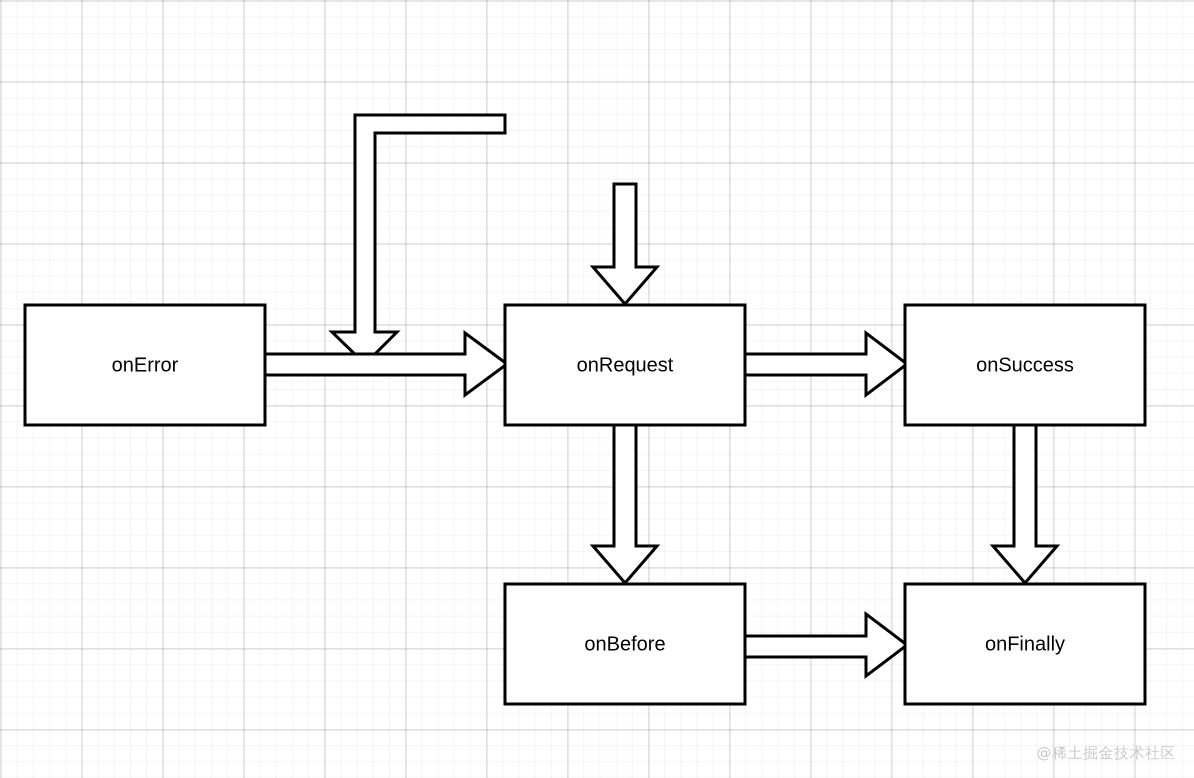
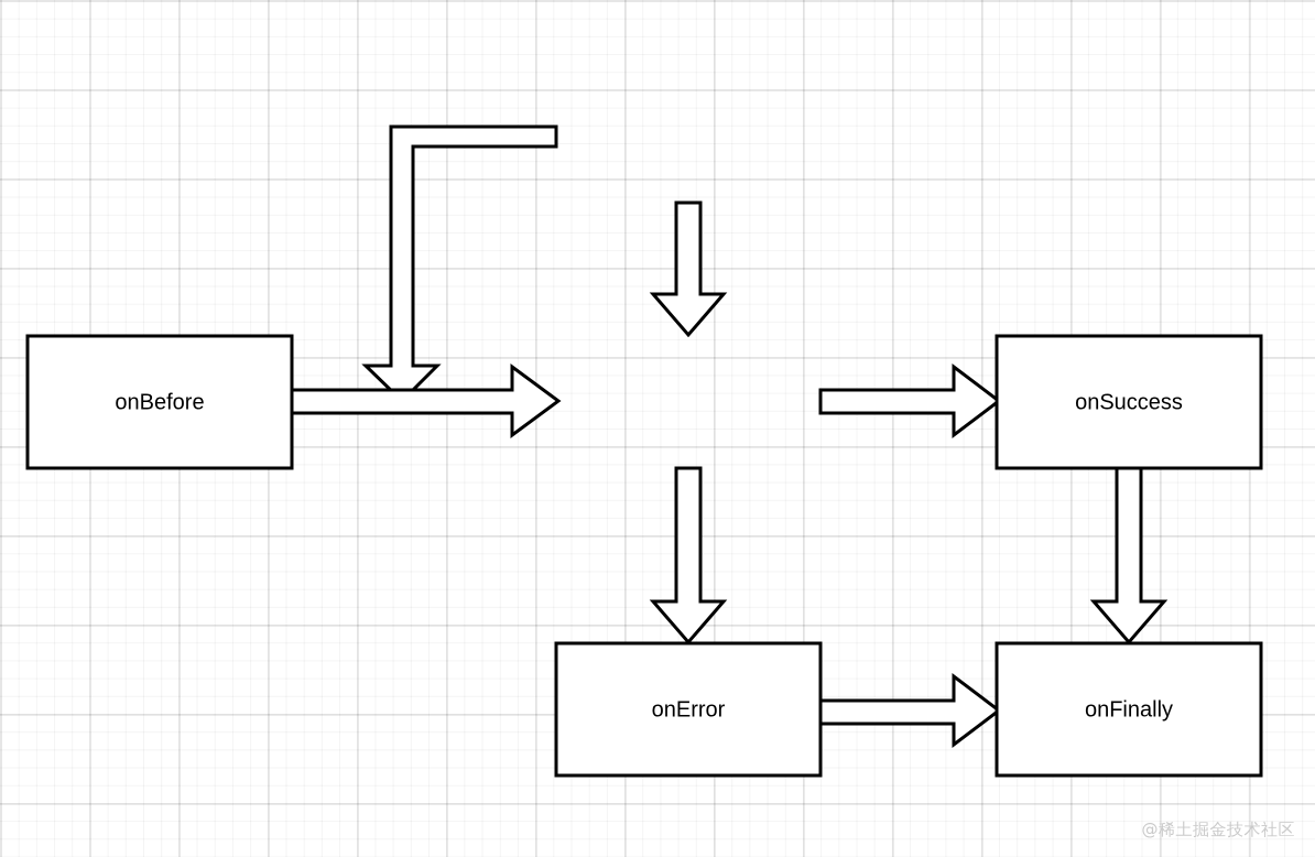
- onError
+ onBefore
- onRequest
  onSuccess
- onBefore
+ onError
  onFinally
  @稀土掘金技术社区
